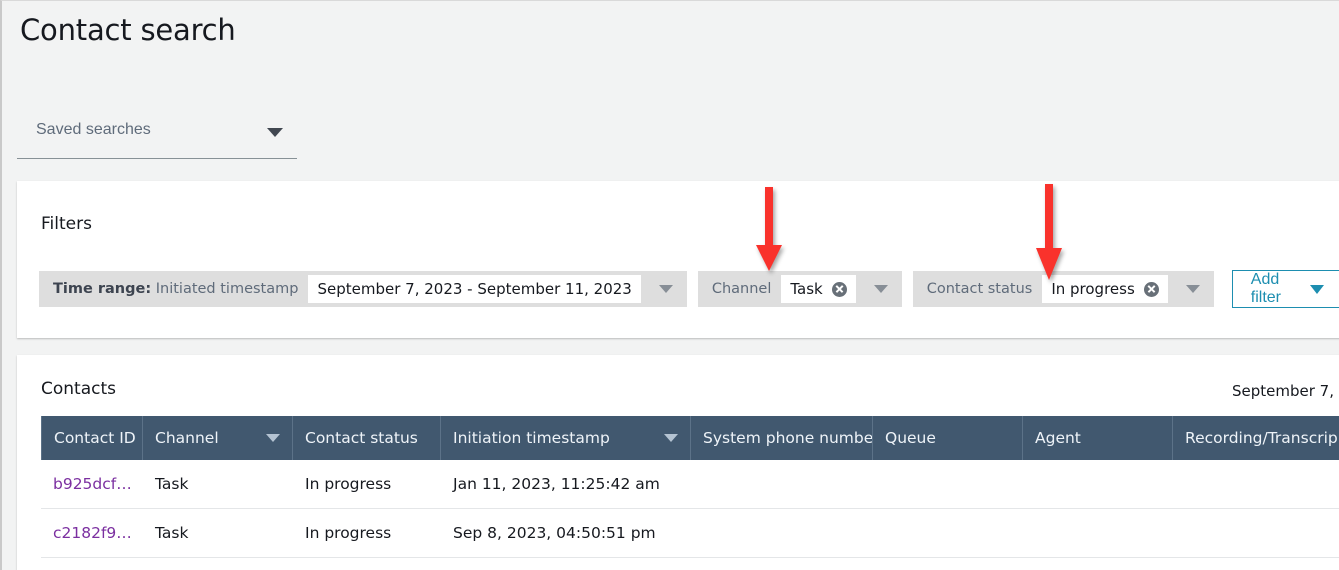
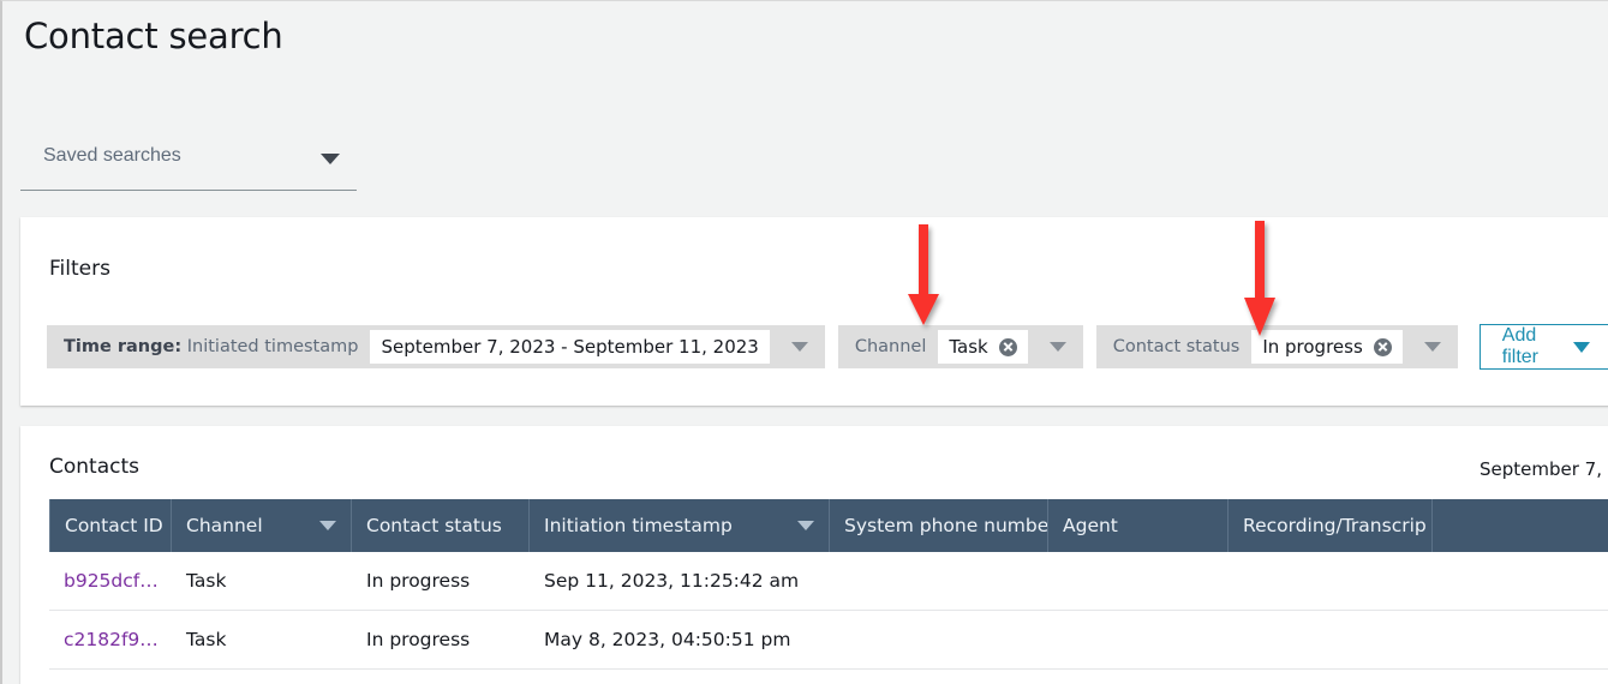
  Contact search
  Saved searches
  Filters
  Time range: Initiated timestamp
  September 7, 2023 - September 11, 2023
  Channel
  Task
  Contact status
  In progress
  Add filter
  Contacts
  September 7,
  Contact ID
  Channel
  Contact status
  Initiation timestamp
  System phone numbe
- Queue
  Agent
  Recording/Transcrip
  b925dcf…
  Task
  In progress
- Jan 11, 2023, 11:25:42 am
+ Sep 11, 2023, 11:25:42 am
  c2182f9…
  Task
  In progress
- Sep 8, 2023, 04:50:51 pm
+ May 8, 2023, 04:50:51 pm
